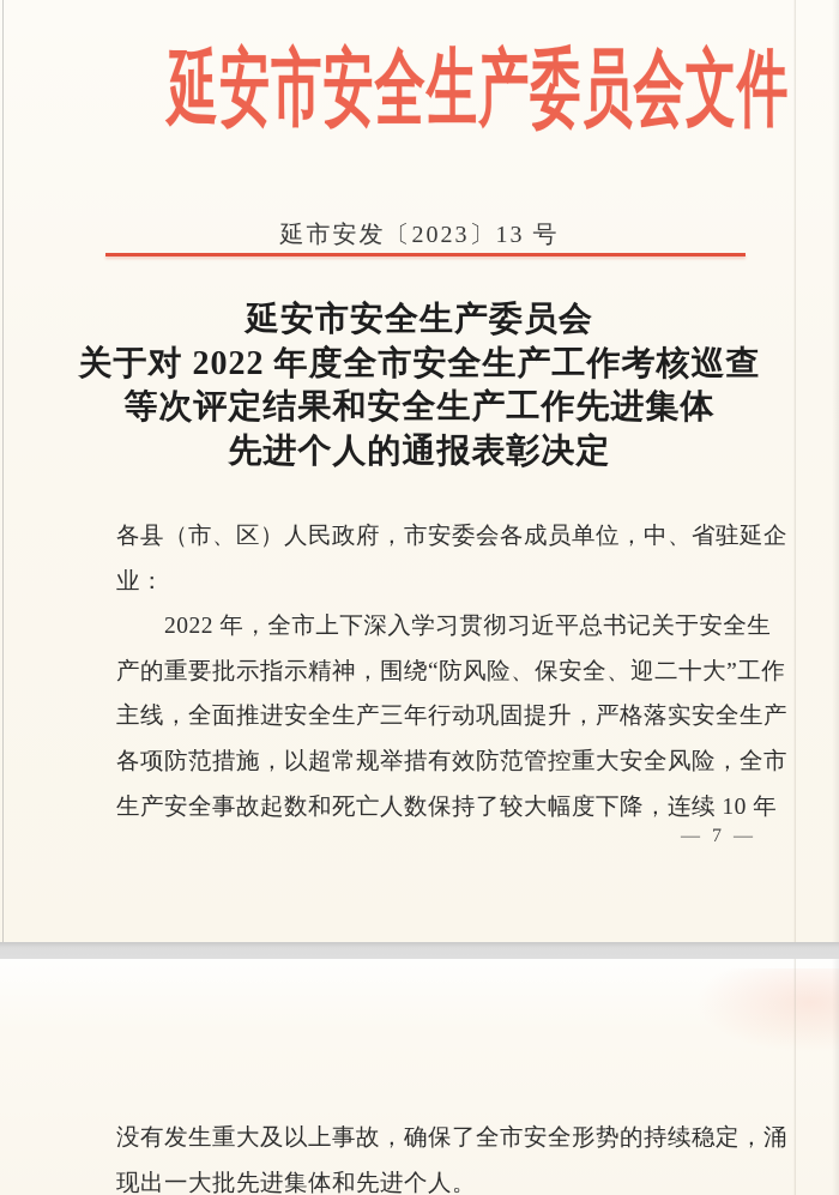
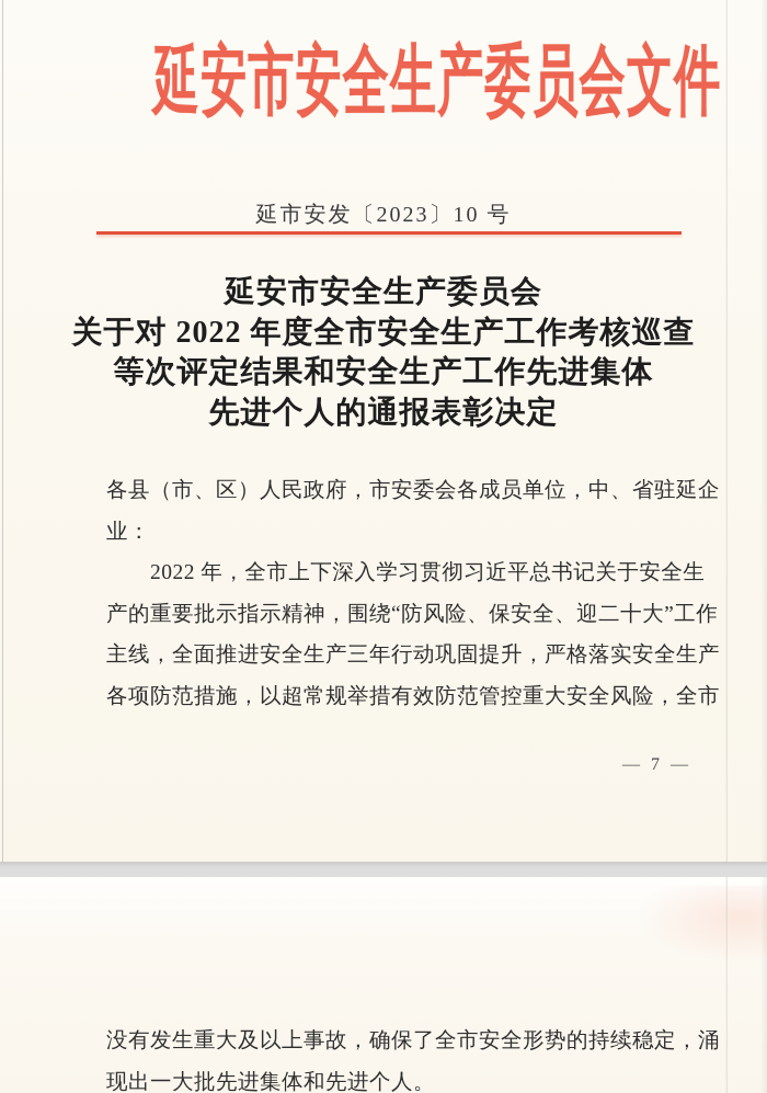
  延安市安全生产委员会文件
- 延市安发〔2023〕13 号
+ 延市安发〔2023〕10 号
  延安市安全生产委员会
  关于对 2022 年度全市安全生产工作考核巡查
  等次评定结果和安全生产工作先进集体
  先进个人的通报表彰决定
  各县（市、区）人民政府，市安委会各成员单位，中、省驻延企
  业：
  2022 年，全市上下深入学习贯彻习近平总书记关于安全生
  产的重要批示指示精神，围绕“防风险、保安全、迎二十大”工作
  主线，全面推进安全生产三年行动巩固提升，严格落实安全生产
  各项防范措施，以超常规举措有效防范管控重大安全风险，全市
- 生产安全事故起数和死亡人数保持了较大幅度下降，连续 10 年
  — 7 —
  没有发生重大及以上事故，确保了全市安全形势的持续稳定，涌
  现出一大批先进集体和先进个人。
